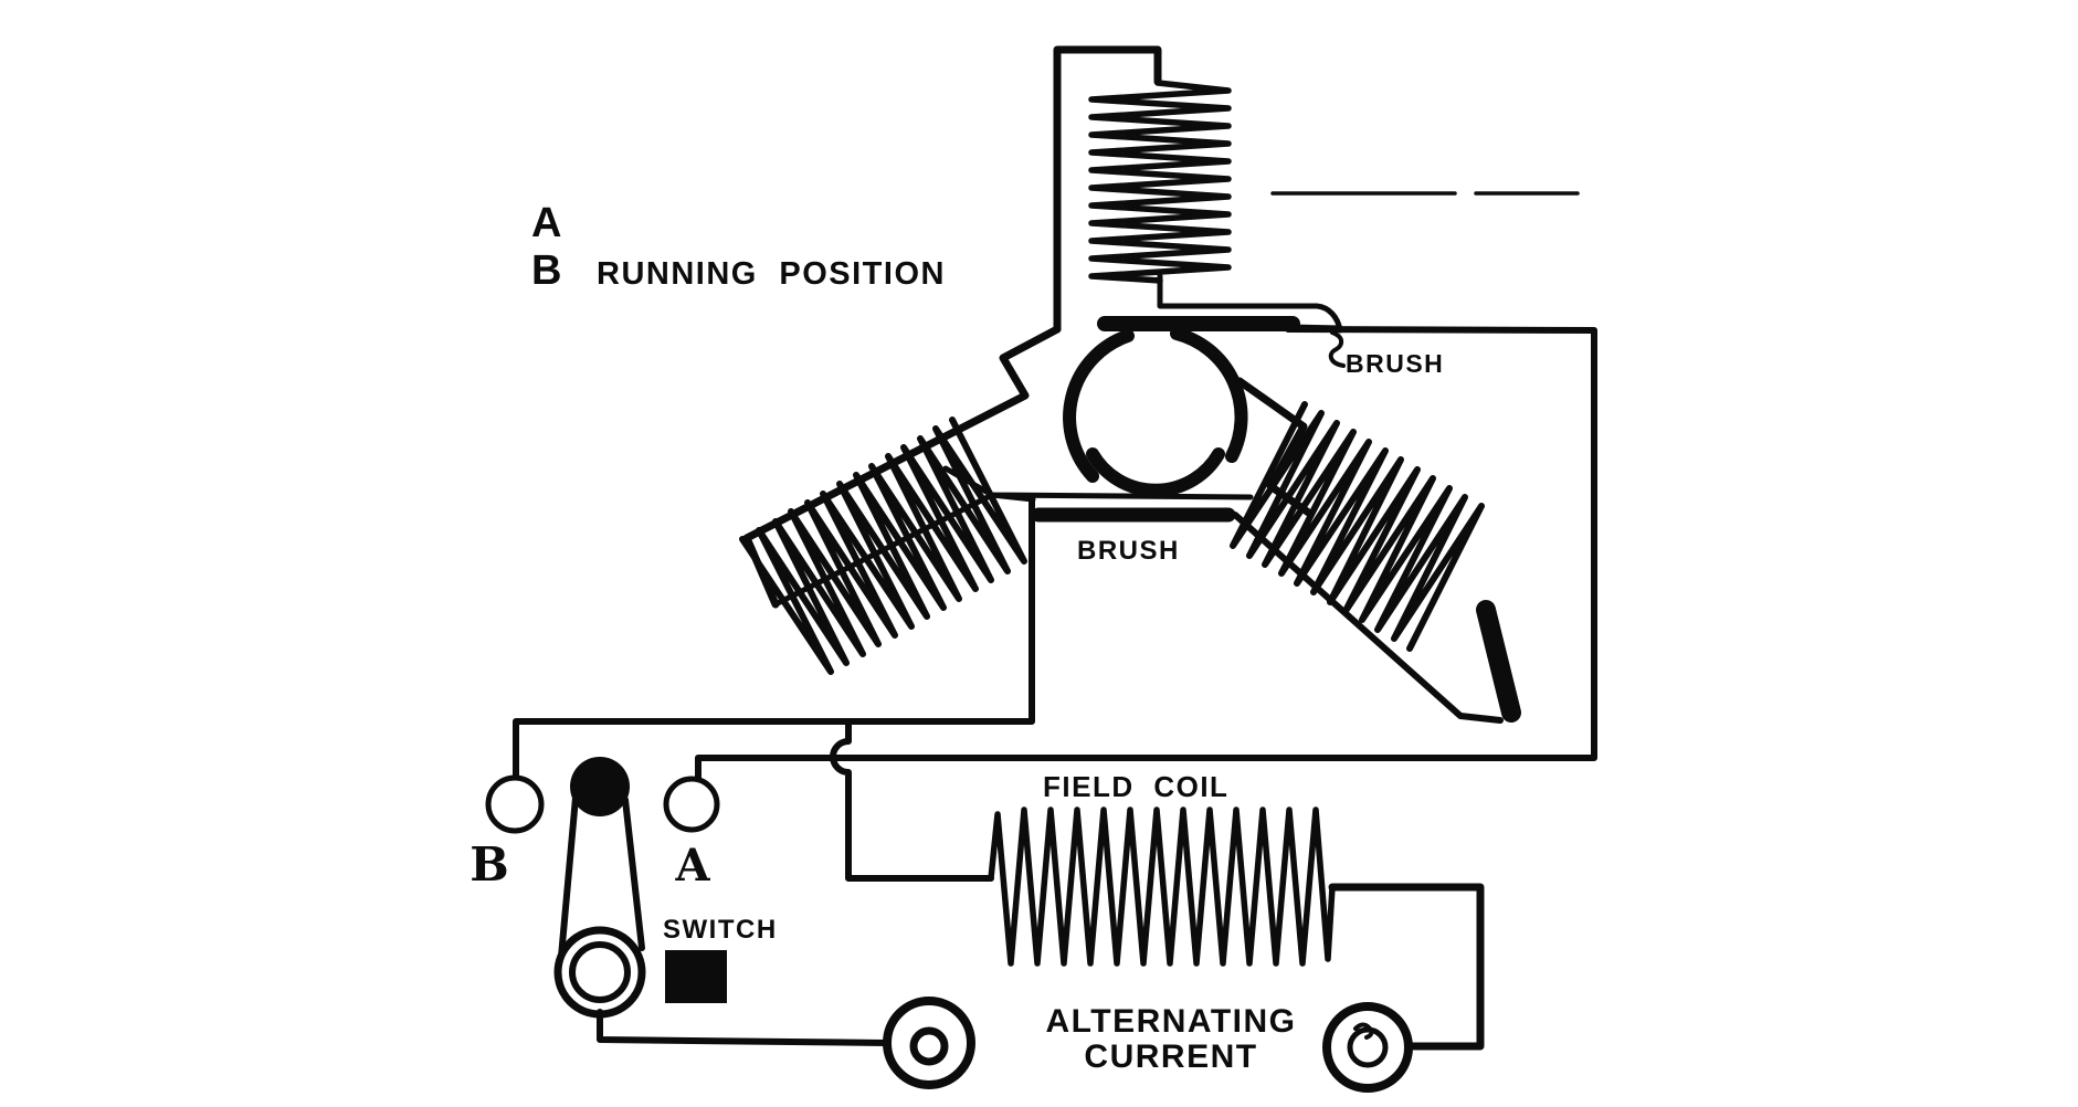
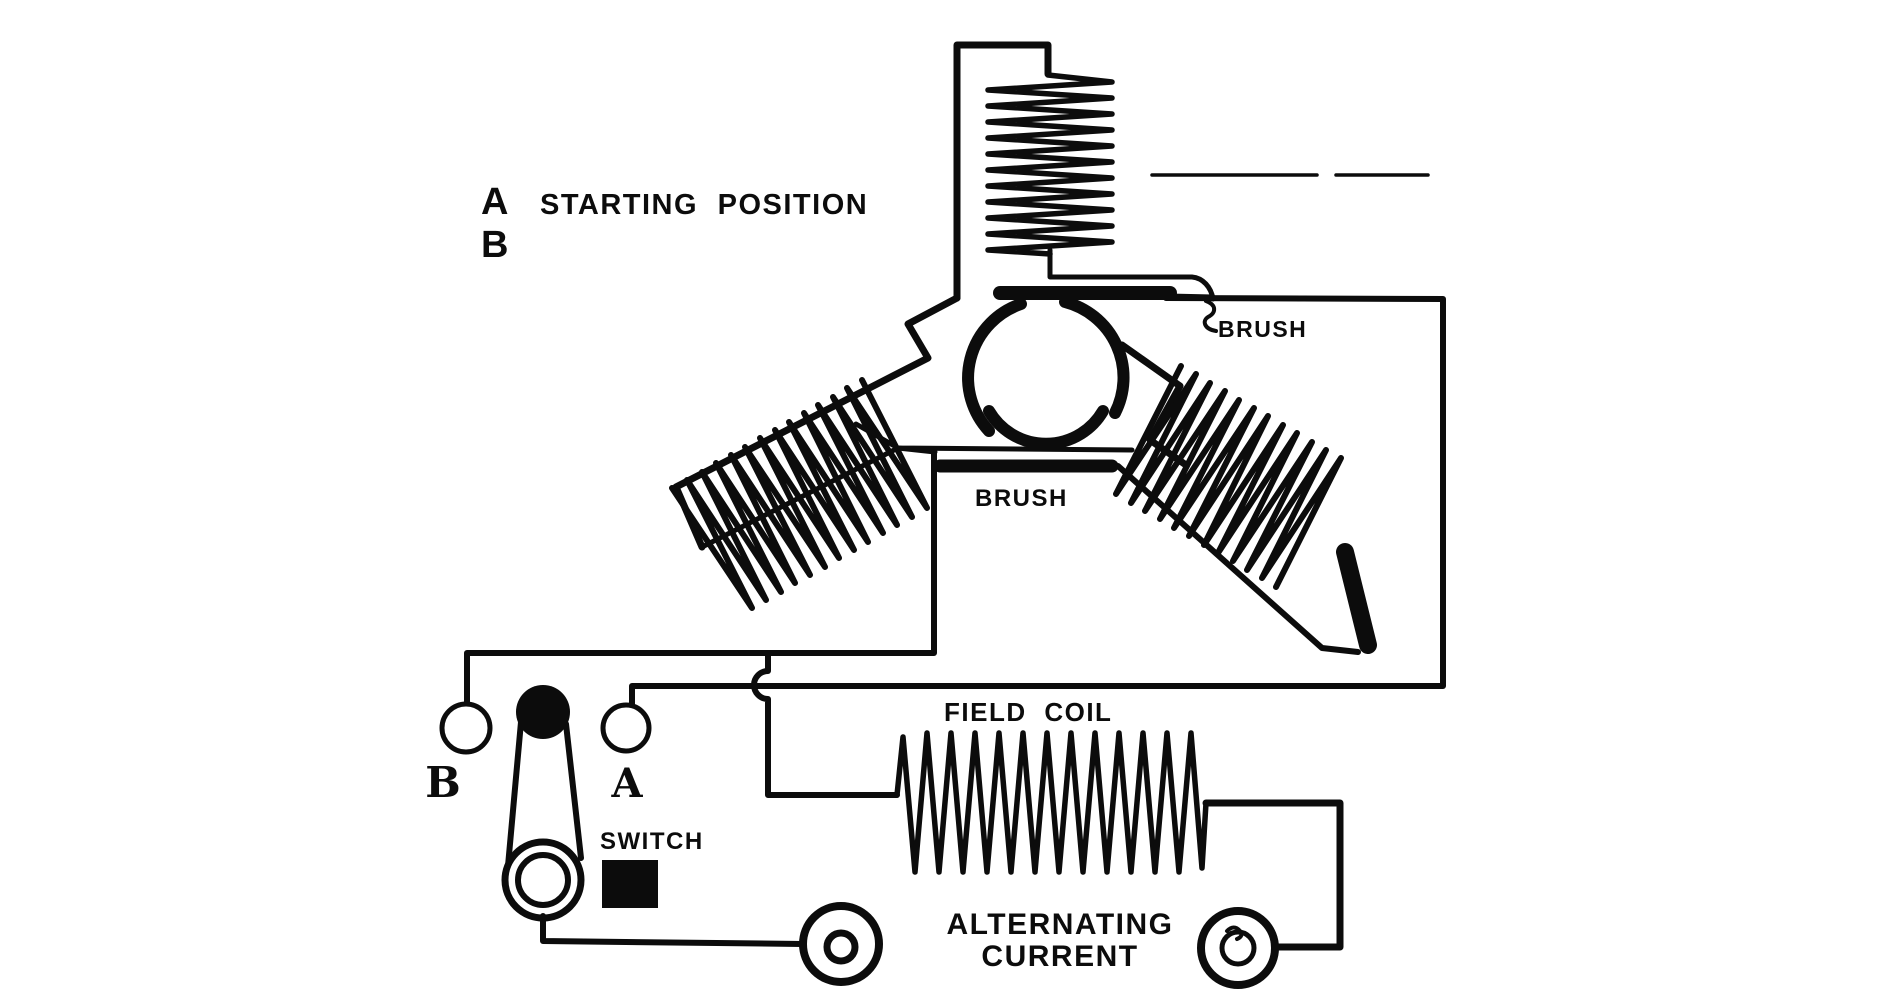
  A
+ STARTING POSITION
  B
- RUNNING POSITION
  BRUSH
  BRUSH
  FIELD COIL
  SWITCH
  ALTERNATING
  CURRENT
  B
  A
